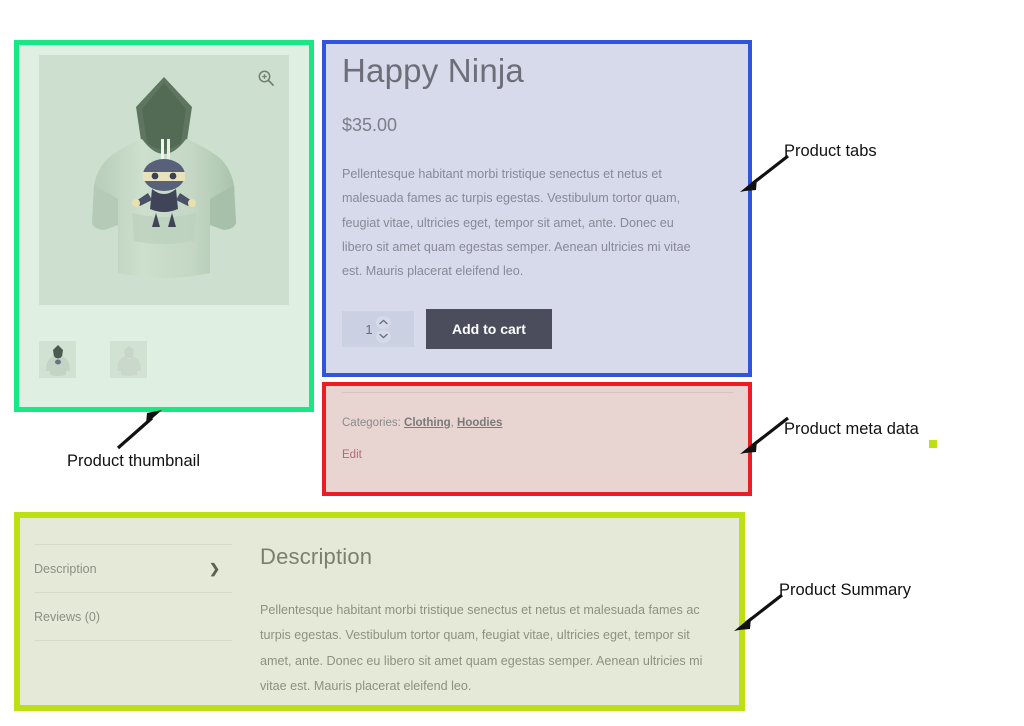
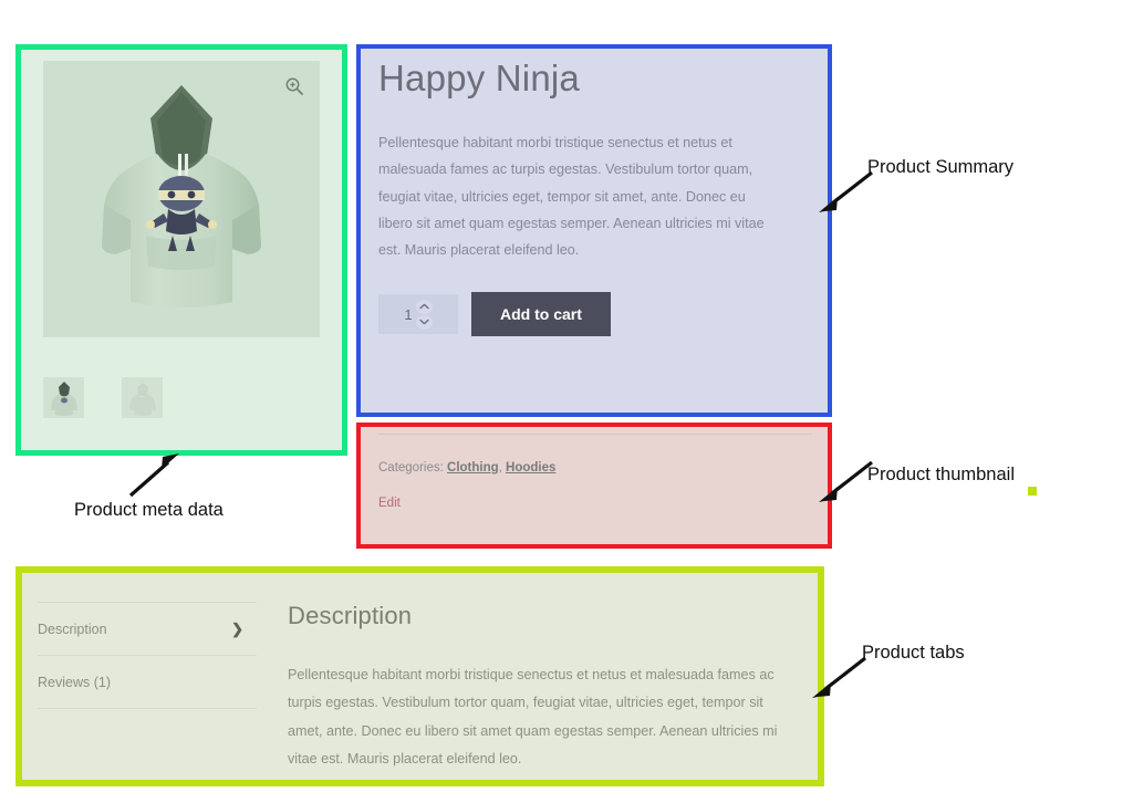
  Happy Ninja
- $35.00
  Pellentesque habitant morbi tristique senectus et netus et malesuada fames ac turpis egestas. Vestibulum tortor quam, feugiat vitae, ultricies eget, tempor sit amet, ante. Donec eu libero sit amet quam egestas semper. Aenean ultricies mi vitae est. Mauris placerat eleifend leo.
  1
  Add to cart
  Categories: Clothing, Hoodies
  Edit
  Description
  ❯
- Reviews (0)
+ Reviews (1)
  Description
  Pellentesque habitant morbi tristique senectus et netus et malesuada fames ac turpis egestas. Vestibulum tortor quam, feugiat vitae, ultricies eget, tempor sit amet, ante. Donec eu libero sit amet quam egestas semper. Aenean ultricies mi vitae est. Mauris placerat eleifend leo.
- Product tabs
+ Product Summary
- Product meta data
+ Product thumbnail
- Product Summary
+ Product tabs
- Product thumbnail
+ Product meta data
